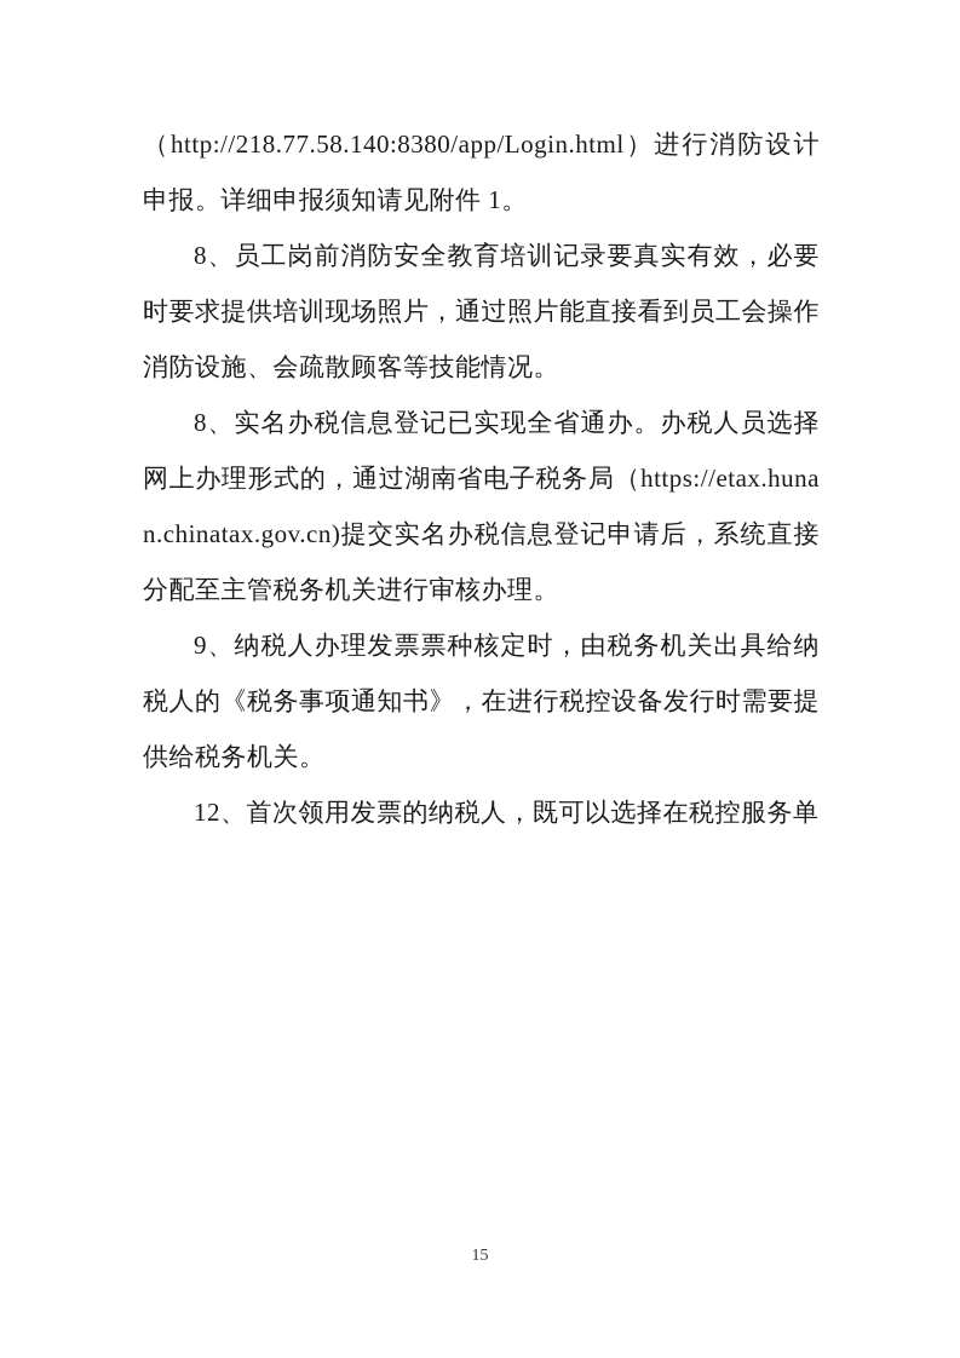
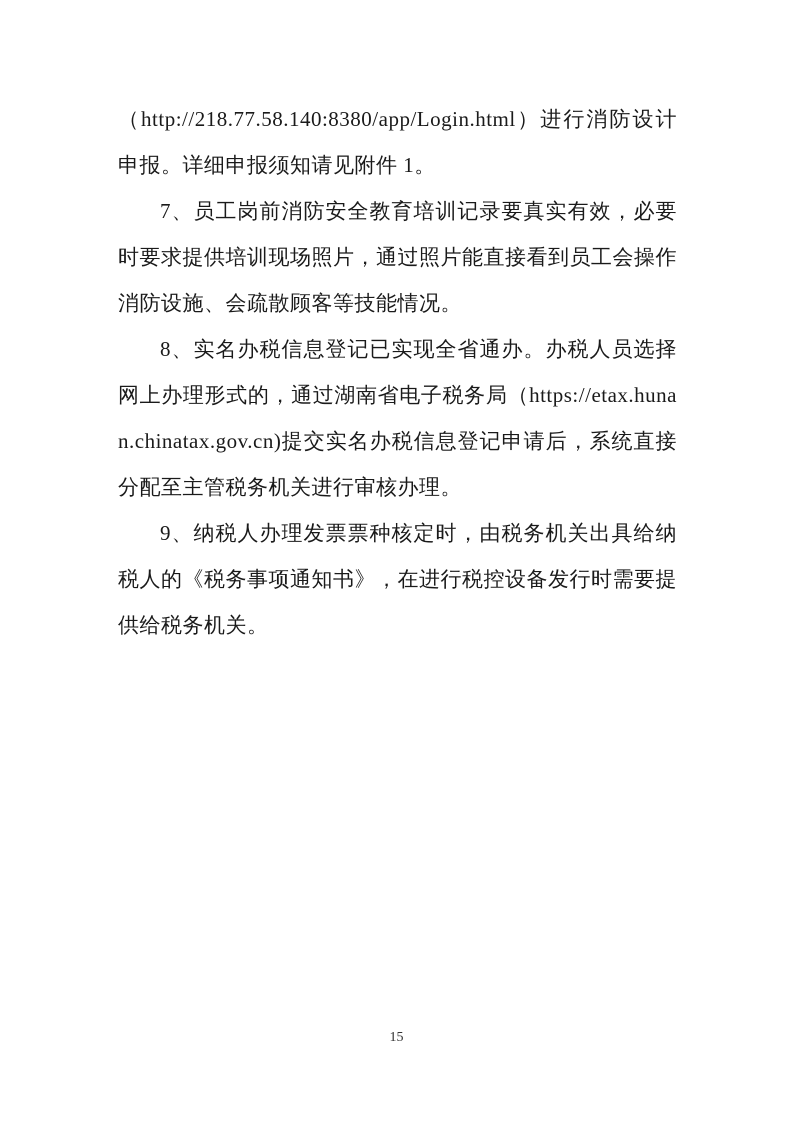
  （http://218.77.58.140:8380/app/Login.html）进行消防设计申报。详细申报须知请见附件 1。
- 8、员工岗前消防安全教育培训记录要真实有效，必要时要求提供培训现场照片，通过照片能直接看到员工会操作消防设施、会疏散顾客等技能情况。
+ 7、员工岗前消防安全教育培训记录要真实有效，必要时要求提供培训现场照片，通过照片能直接看到员工会操作消防设施、会疏散顾客等技能情况。
  8、实名办税信息登记已实现全省通办。办税人员选择网上办理形式的，通过湖南省电子税务局（https://etax.hunan.chinatax.gov.cn)提交实名办税信息登记申请后，系统直接分配至主管税务机关进行审核办理。
  9、纳税人办理发票票种核定时，由税务机关出具给纳税人的《税务事项通知书》，在进行税控设备发行时需要提供给税务机关。
- 12、首次领用发票的纳税人，既可以选择在税控服务单
  15
